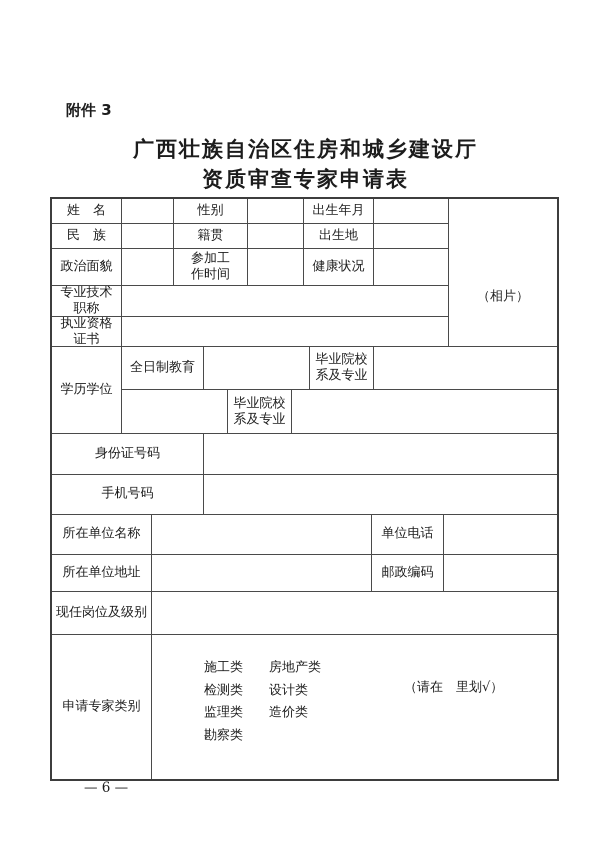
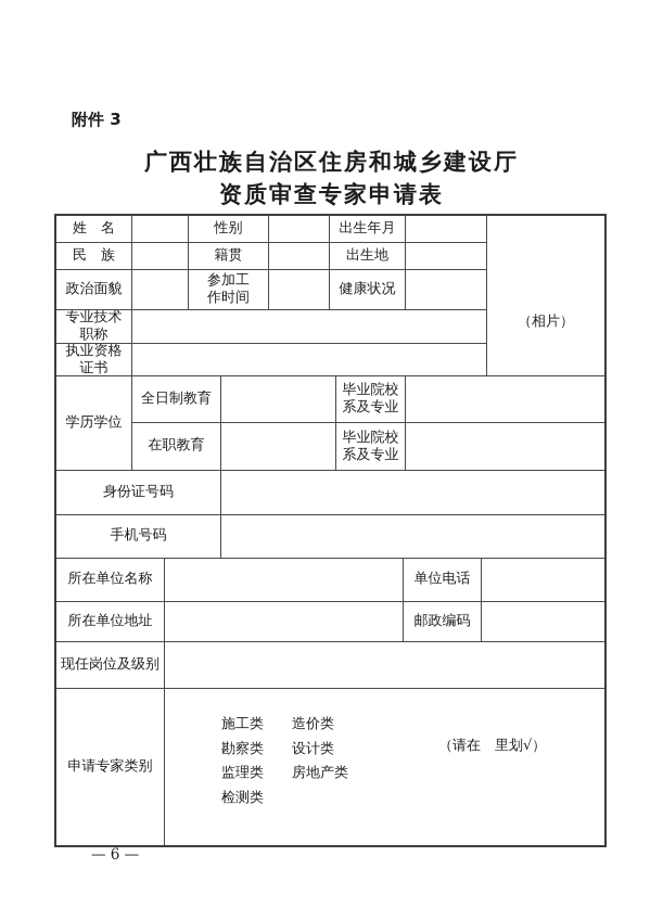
  附件 3
  广西壮族自治区住房和城乡建设厅
  资质审查专家申请表
  姓 名
  性别
  出生年月
  民 族
  籍贯
  出生地
  政治面貌
  参加工作时间
  健康状况
  专业技术职称
  执业资格证书
  （相片）
  学历学位
  全日制教育
  毕业院校系及专业
+ 在职教育
  毕业院校系及专业
  身份证号码
  手机号码
  所在单位名称
  单位电话
  所在单位地址
  邮政编码
  现任岗位及级别
  申请专家类别
- 施工类 房地产类
+ 施工类 造价类
- 检测类 设计类
+ 勘察类 设计类
- 监理类 造价类
+ 监理类 房地产类
- 勘察类
+ 检测类
  （请在 里划√）
  — 6 —
